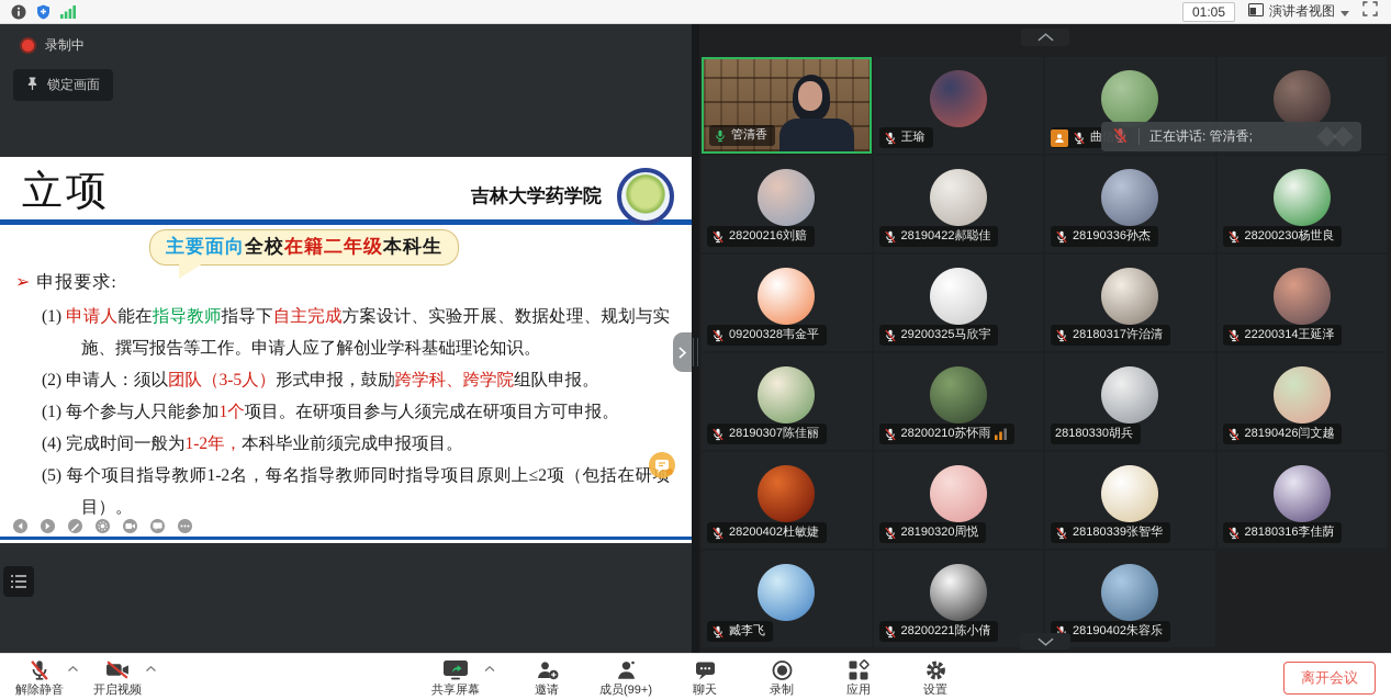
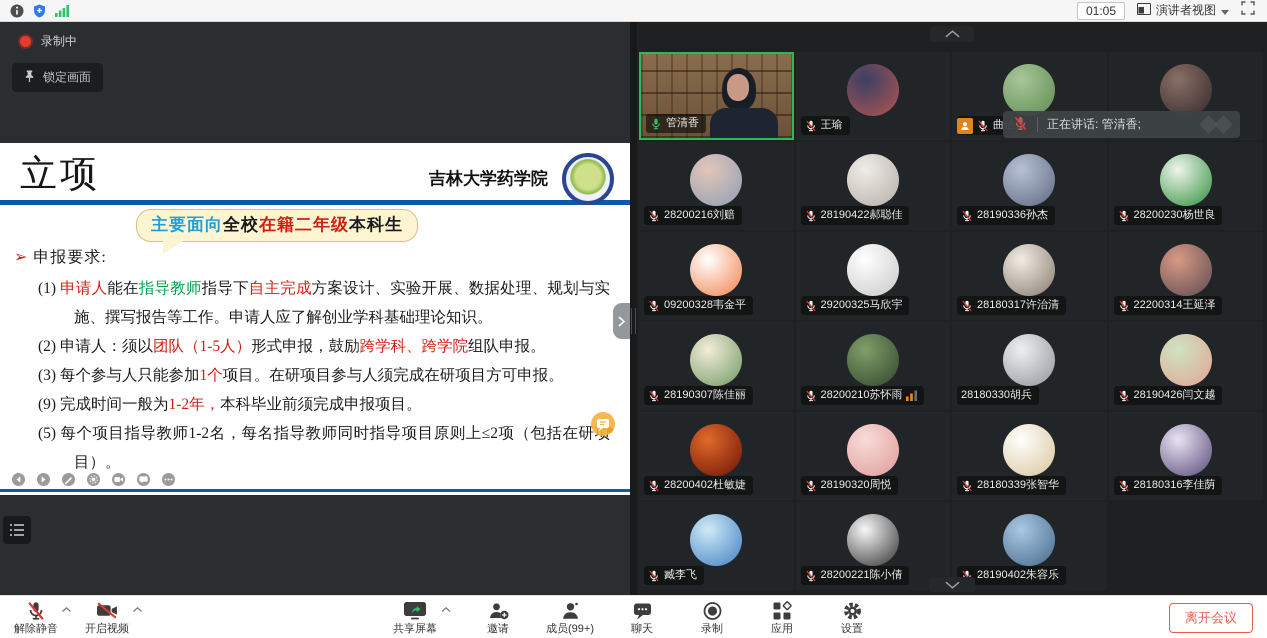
  01:05
  演讲者视图
  录制中
  锁定画面
  立项
  吉林大学药学院
  主要面向全校在籍二年级本科生
  ➢ 申报要求:
  (1) 申请人能在指导教师指导下自主完成方案设计、实验开展、数据处理、规划与实施、撰写报告等工作。申请人应了解创业学科基础理论知识。
- (2) 申请人：须以团队（3-5人）形式申报，鼓励跨学科、跨学院组队申报。
+ (2) 申请人：须以团队（1-5人）形式申报，鼓励跨学科、跨学院组队申报。
- (1) 每个参与人只能参加1个项目。在研项目参与人须完成在研项目方可申报。
+ (3) 每个参与人只能参加1个项目。在研项目参与人须完成在研项目方可申报。
- (4) 完成时间一般为1-2年，本科毕业前须完成申报项目。
+ (9) 完成时间一般为1-2年，本科毕业前须完成申报项目。
  (5) 每个项目指导教师1-2名，每名指导教师同时指导项目原则上≤2项（包括在研目）。
  管清香
  王瑜
  28200216刘赔
  28190422郝聪佳
  28190336孙杰
  28200230杨世良
  09200328韦金平
  29200325马欣宇
  28180317许治清
  22200314王延泽
  28190307陈佳丽
  28200210苏怀雨
  28180330胡兵
  28190426闫文越
  28200402杜敏婕
  28190320周悦
  28180339张智华
  28180316李佳荫
  臧李飞
  28200221陈小倩
  28190402朱容乐
  正在讲话: 管清香;
  解除静音
  开启视频
  共享屏幕
  邀请
  成员(99+)
  聊天
  录制
  应用
  设置
  离开会议
